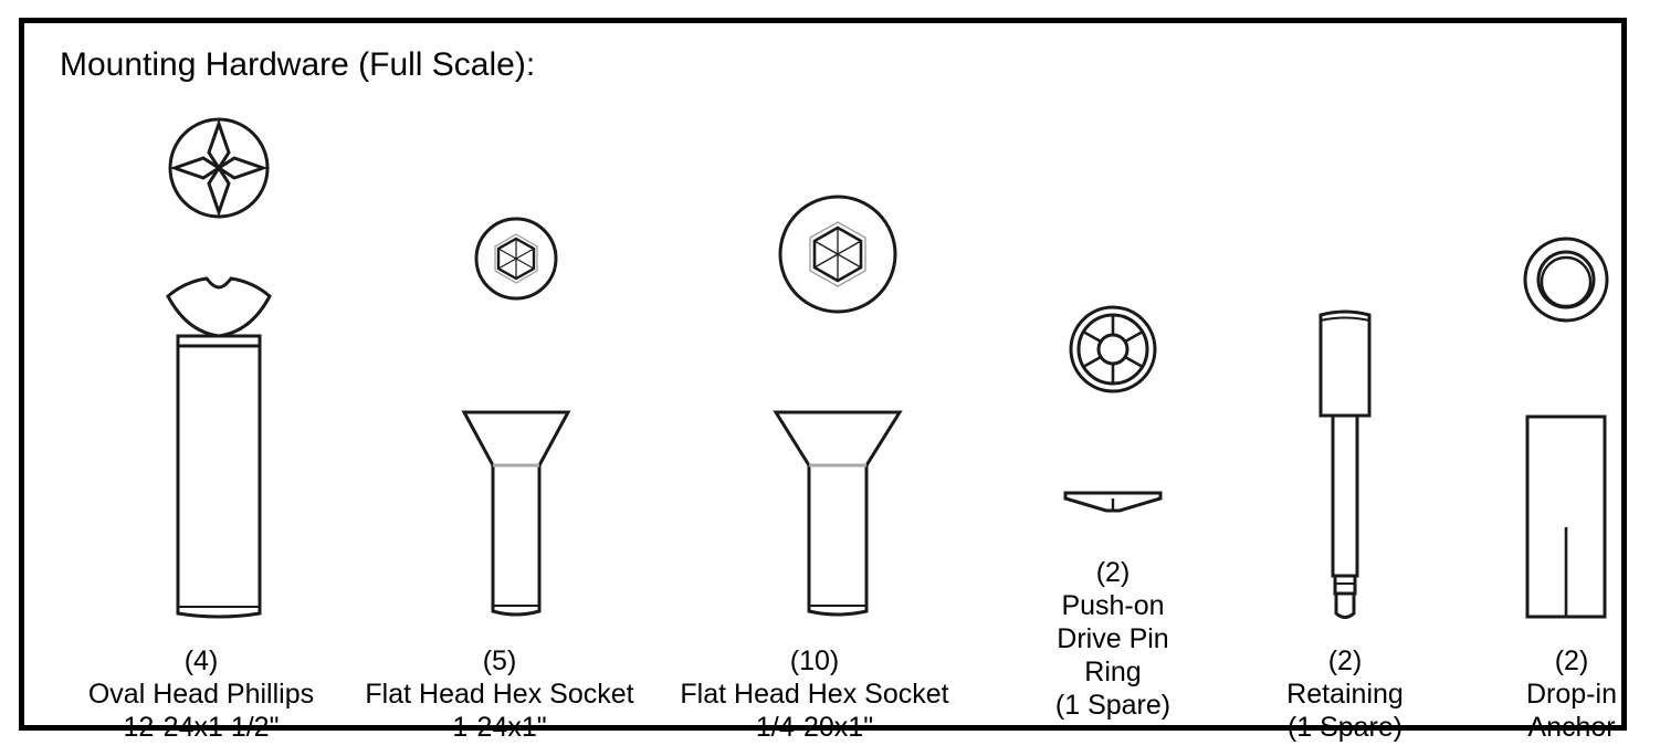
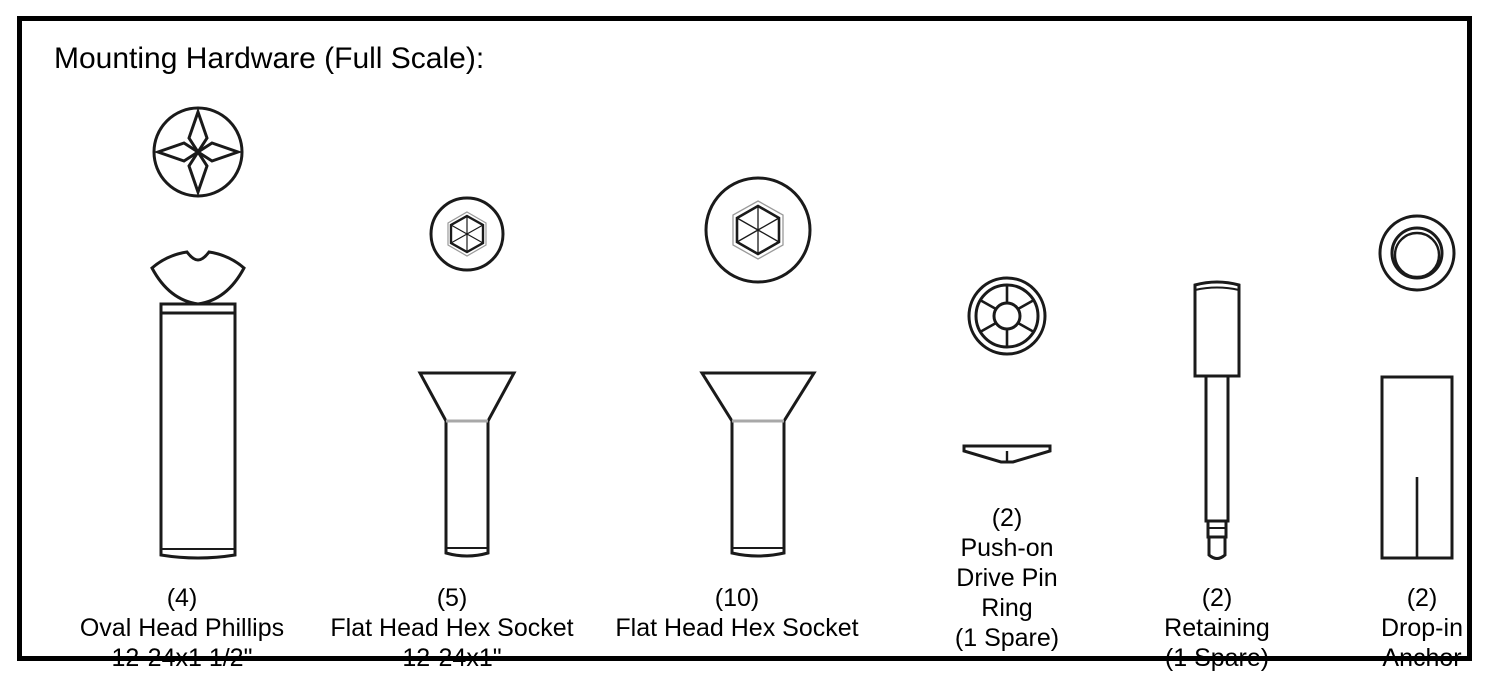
  Mounting Hardware (Full Scale):
  (4)
  Oval Head Phillips
  12-24x1 1/2"
  (5)
  Flat Head Hex Socket
- 1-24x1"
+ 12-24x1"
  (10)
  Flat Head Hex Socket
- 1/4-20x1"
  (2)
  Push-on
  Drive Pin
  Ring
  (1 Spare)
  (2)
  Retaining
  (1 Spare)
  (2)
  Drop-in
  Anchor
